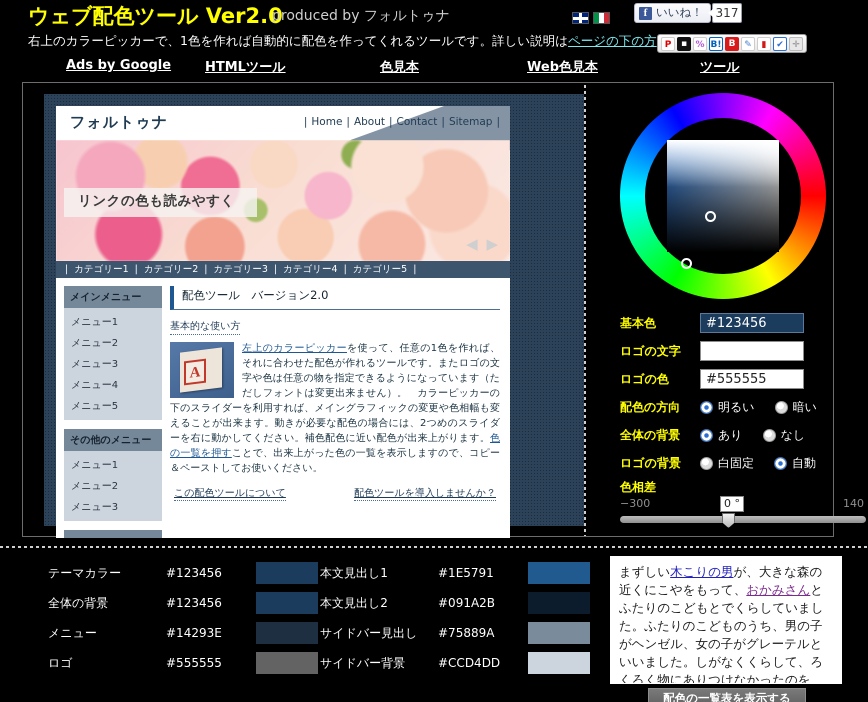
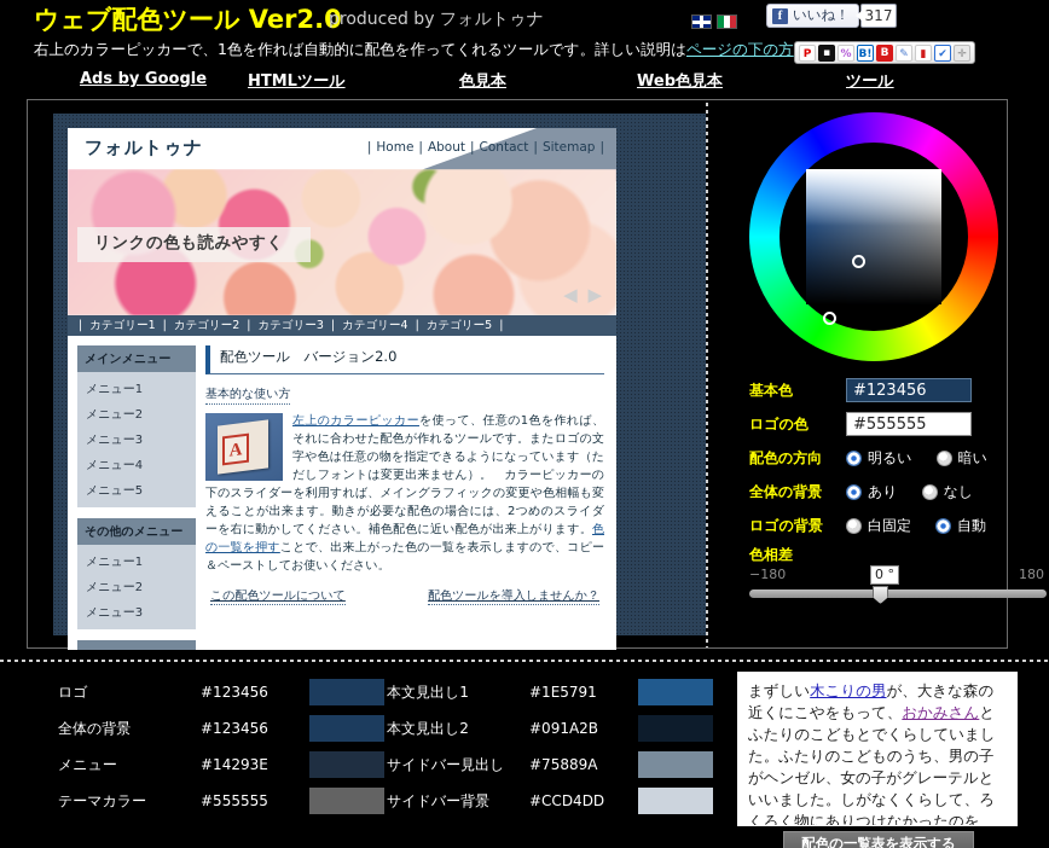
  ウェブ配色ツール Ver2.0
  produced by フォルトゥナ
  右上のカラーピッカーで、1色を作れば自動的に配色を作ってくれるツールです。詳しい説明はページの下の方
  f
  いいね！
  317
  P
  ▪
  %
  B!
  B
  ✎
  ▮
  ✔
  ✛
  Ads by Google
  HTMLツール
  色見本
  Web色見本
  ツール
  フォルトゥナ
  | Home | About | Contact | Sitemap |
  リンクの色も読みやすく
  ◀ ▶
  |
  カテゴリー1
  |
  カテゴリー2
  |
  カテゴリー3
  |
  カテゴリー4
  |
  カテゴリー5
  |
  メインメニュー
  メニュー1
  メニュー2
  メニュー3
  メニュー4
  メニュー5
  その他のメニュー
  メニュー1
  メニュー2
  メニュー3
  配色ツール バージョン2.0
  基本的な使い方
  左上のカラーピッカーを使って、任意の1色を作れば、それに合わせた配色が作れるツールです。またロゴの文字や色は任意の物を指定できるようになっています（ただしフォントは変更出来ません）。 カラーピッカーの下のスライダーを利用すれば、メイングラフィックの変更や色相幅も変えることが出来ます。動きが必要な配色の場合には、2つめのスライダーを右に動かしてください。補色配色に近い配色が出来上がります。色の一覧を押すことで、出来上がった色の一覧を表示しますので、コピー＆ペーストしてお使いください。
  この配色ツールについて
  配色ツールを導入しませんか？
  基本色
  #123456
- ロゴの文字
  ロゴの色
  #555555
  配色の方向
  明るい
  暗い
  全体の背景
  あり
  なし
  ロゴの背景
  白固定
  自動
  色相差
- −300
+ −180
  0 °
- 140
+ 180
- テーマカラー
+ ロゴ
  #123456
  全体の背景
  #123456
  メニュー
  #14293E
- ロゴ
+ テーマカラー
  #555555
  本文見出し1
  #1E5791
  本文見出し2
  #091A2B
  サイドバー見出し
  #75889A
  サイドバー背景
  #CCD4DD
  まずしい木こりの男が、大きな森の近くにこやをもって、おかみさんとふたりのこどもとでくらしていました。ふたりのこどものうち、男の子がヘンゼル、女の子がグレーテルといいました。しがなくくらして、ろくろく物にありつけなかったのを、
  配色の一覧表を表示する
